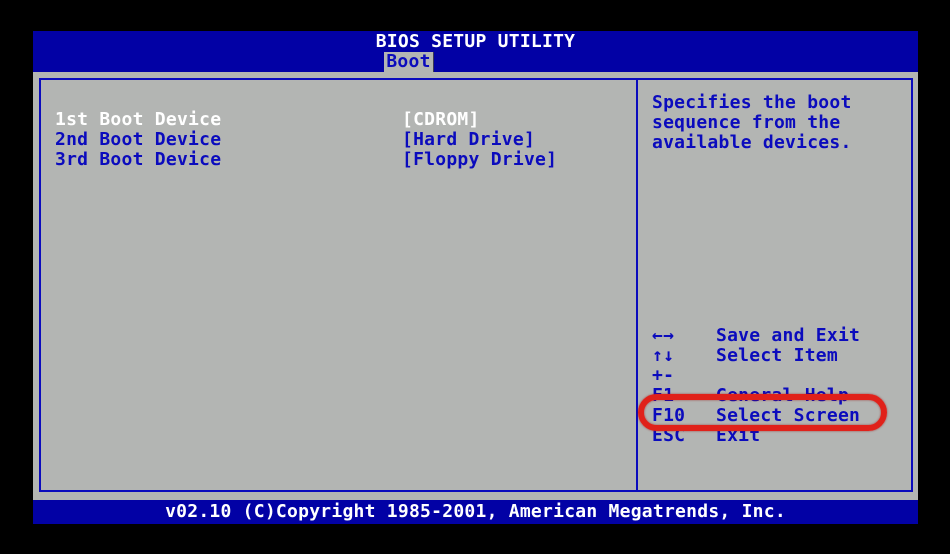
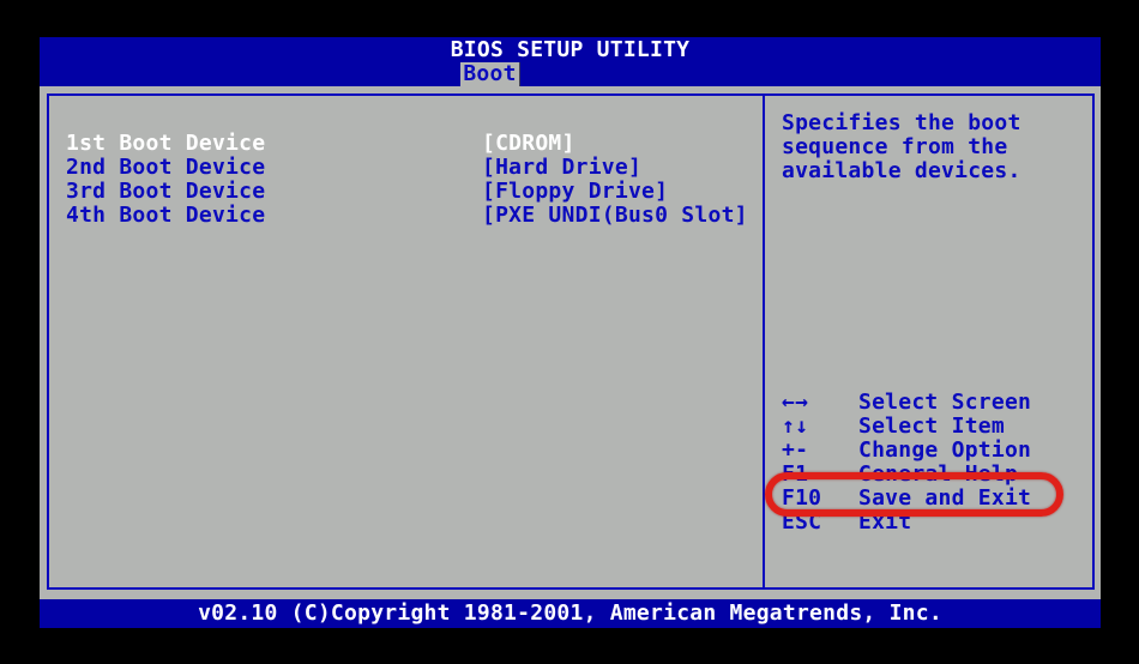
  BIOS SETUP UTILITY
  Boot
  1st Boot Device
  [CDROM]
  2nd Boot Device
  [Hard Drive]
  3rd Boot Device
  [Floppy Drive]
+ 4th Boot Device
+ [PXE UNDI(Bus0 Slot]
  Specifies the boot
  sequence from the
  available devices.
  ←→
- Save and Exit
+ Select Screen
  ↑↓
  Select Item
  +-
+ Change Option
  F1
  General Help
  F10
- Select Screen
+ Save and Exit
  ESC
  Exit
- v02.10 (C)Copyright 1985-2001, American Megatrends, Inc.
+ v02.10 (C)Copyright 1981-2001, American Megatrends, Inc.
